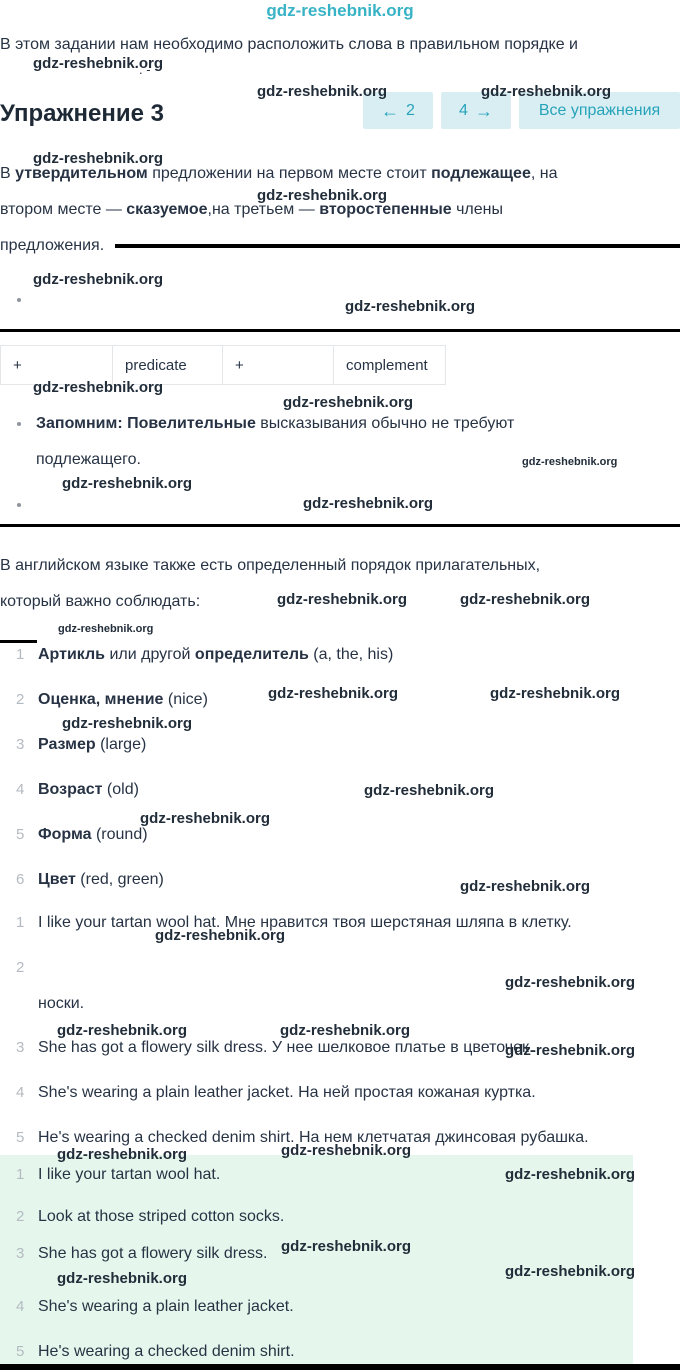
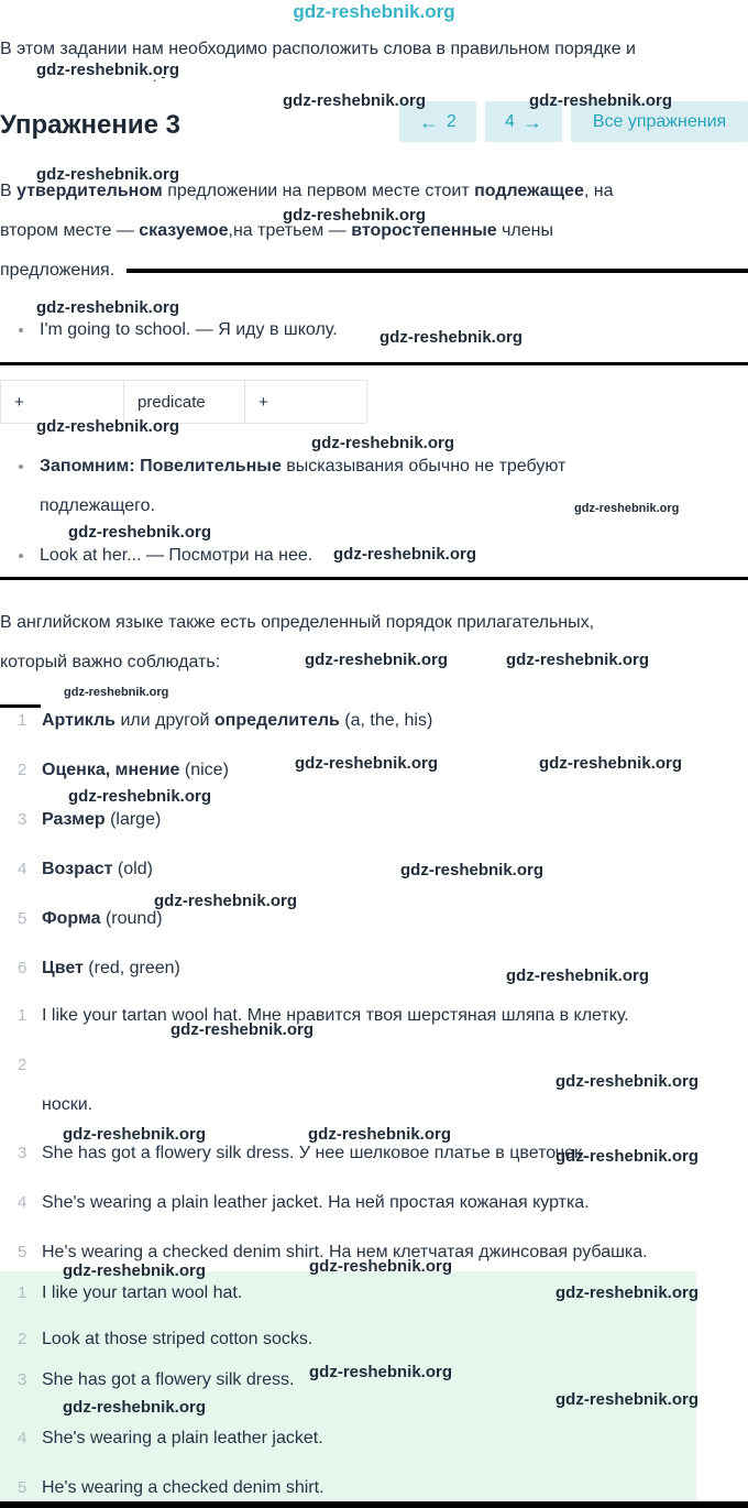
  В этом задании нам необходимо расположить слова в правильном порядке и
  . -
  Упражнение 3
  ←
  2
  4
  →
  Все упражнения
  В утвердительном предложении на первом месте стоит подлежащее, на
  втором месте — сказуемое,на третьем — второстепенные члены
  предложения.
+ I'm going to school. — Я иду в школу.
  +
  predicate
  +
- complement
  Запомним: Повелительные высказывания обычно не требуют
  подлежащего.
+ Look at her... — Посмотри на нее.
  В английском языке также есть определенный порядок прилагательных,
  который важно соблюдать:
  1
  Артикль или другой определитель (a, the, his)
  2
  Оценка, мнение (nice)
  3
  Размер (large)
  4
  Возраст (old)
  5
  Форма (round)
  6
  Цвет (red, green)
  1
  I like your tartan wool hat. Мне нравится твоя шерстяная шляпа в клетку.
  2
  носки.
  3
  She has got a flowery silk dress. У нее шелковое платье в цветочек.
  4
  She's wearing a plain leather jacket. На ней простая кожаная куртка.
  5
  He's wearing a checked denim shirt. На нем клетчатая джинсовая рубашка.
  1
  I like your tartan wool hat.
  2
  Look at those striped cotton socks.
  3
  She has got a flowery silk dress.
  4
  She's wearing a plain leather jacket.
  5
  He's wearing a checked denim shirt.
  gdz-reshebnik.org
  gdz-reshebnik.org
  gdz-reshebnik.org
  gdz-reshebnik.org
  gdz-reshebnik.org
  gdz-reshebnik.org
  gdz-reshebnik.org
  gdz-reshebnik.org
  gdz-reshebnik.org
  gdz-reshebnik.org
  gdz-reshebnik.org
  gdz-reshebnik.org
  gdz-reshebnik.org
  gdz-reshebnik.org
  gdz-reshebnik.org
  gdz-reshebnik.org
  gdz-reshebnik.org
  gdz-reshebnik.org
  gdz-reshebnik.org
  gdz-reshebnik.org
  gdz-reshebnik.org
  gdz-reshebnik.org
  gdz-reshebnik.org
  gdz-reshebnik.org
  gdz-reshebnik.org
  gdz-reshebnik.org
  gdz-reshebnik.org
  gdz-reshebnik.org
  gdz-reshebnik.org
  gdz-reshebnik.org
  gdz-reshebnik.org
  gdz-reshebnik.org
  gdz-reshebnik.org
